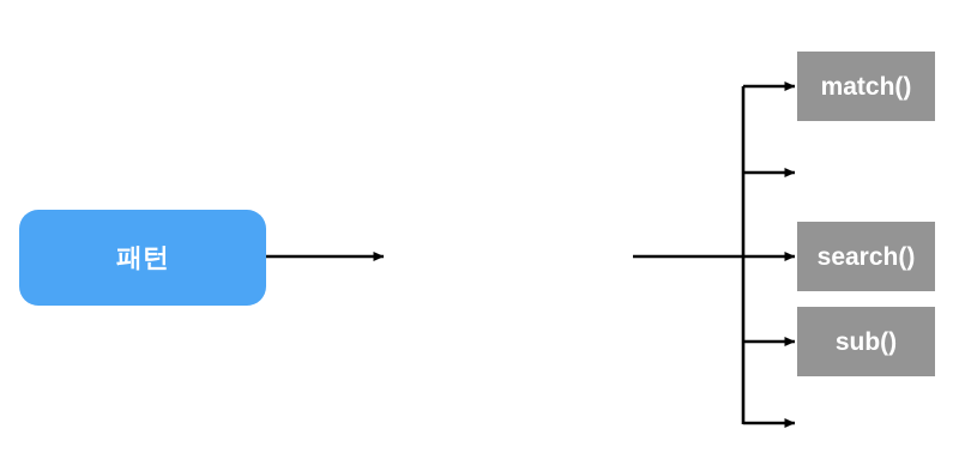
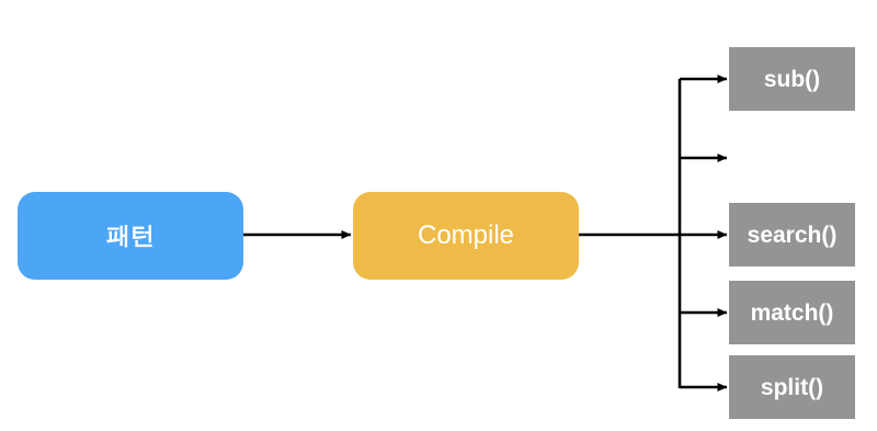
  패턴
+ Compile
- match()
+ sub()
  search()
- sub()
+ match()
+ split()
